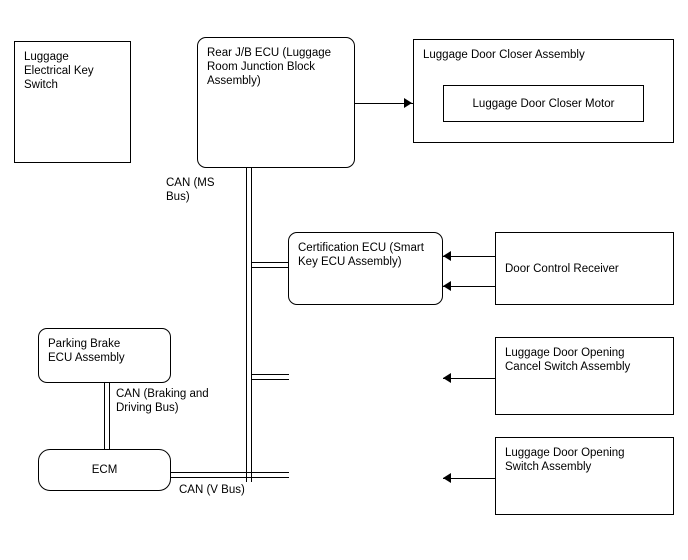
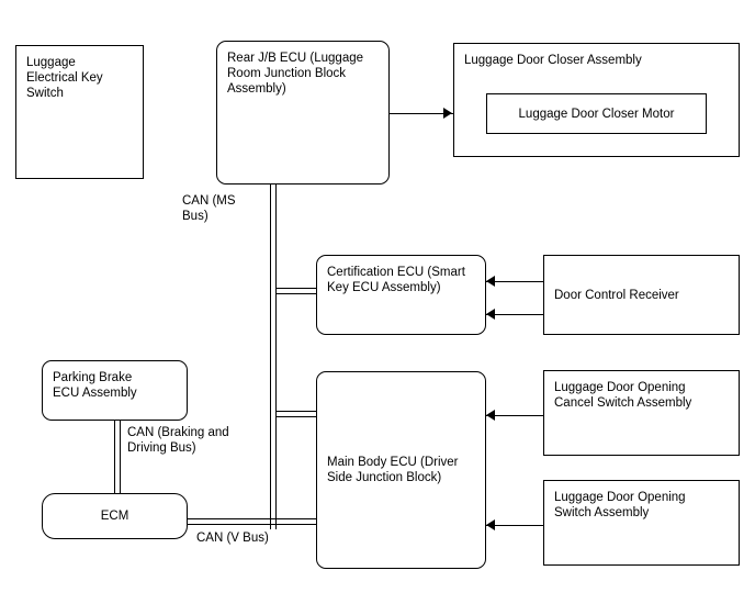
  Luggage
  Electrical Key
  Switch
  Rear J/B ECU (Luggage
  Room Junction Block
  Assembly)
  Luggage Door Closer Assembly
  Luggage Door Closer Motor
  Certification ECU (Smart
  Key ECU Assembly)
  Door Control Receiver
  Parking Brake
  ECU Assembly
  ECM
+ Main Body ECU (Driver
+ Side Junction Block)
  Luggage Door Opening
  Cancel Switch Assembly
  Luggage Door Opening
  Switch Assembly
  CAN (MS
  Bus)
  CAN (Braking and
  Driving Bus)
  CAN (V Bus)
